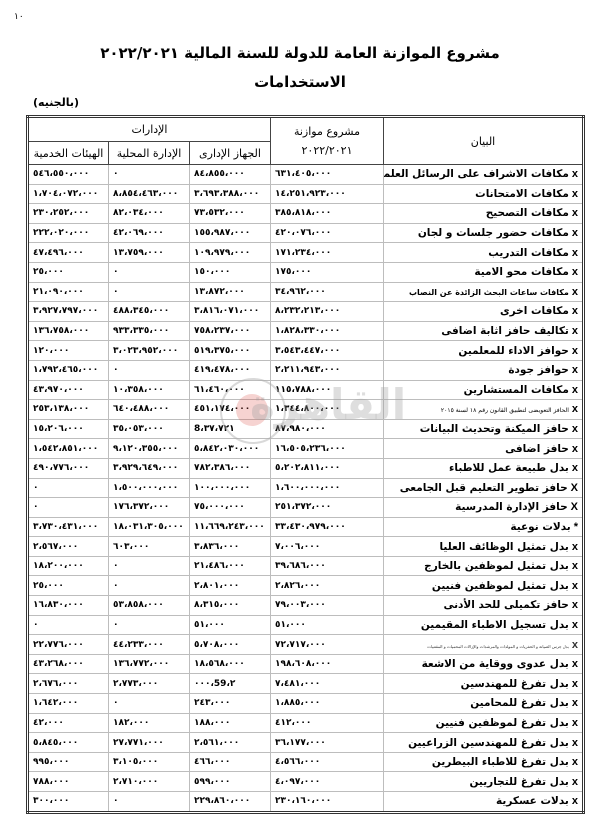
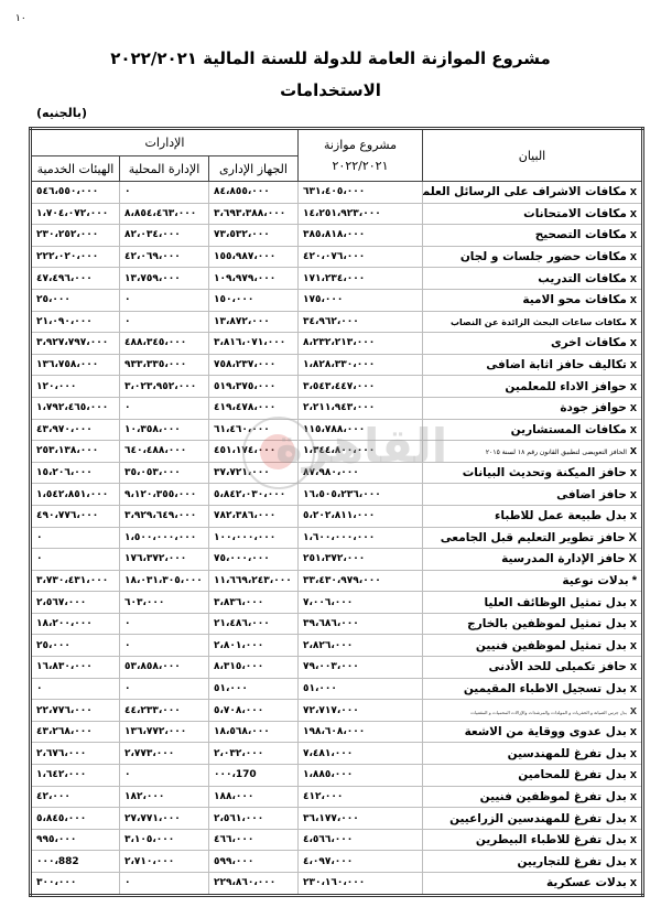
  ١٠
  مشروع الموازنة العامة للدولة للسنة المالية ٢٠٢٢/٢٠٢١
  الاستخدامات
  (بالجنيه)
  البيان	مشروع موازنة ٢٠٢٢/٢٠٢١	الإدارات
  الجهاز الإدارى	الإدارة المحلية	الهيئات الخدمية
  xمكافات الاشراف على الرسائل العلم	٦٣١،٤٠٥،٠٠٠	٨٤،٨٥٥،٠٠٠	٠	٥٤٦،٥٥٠،٠٠٠
  xمكافات الامتحانات	١٤،٢٥١،٩٢٣،٠٠٠	٣،٦٩٣،٣٨٨،٠٠٠	٨،٨٥٤،٤٦٣،٠٠٠	١،٧٠٤،٠٧٢،٠٠٠
  xمكافات التصحيح	٣٨٥،٨١٨،٠٠٠	٧٣،٥٣٢،٠٠٠	٨٢،٠٣٤،٠٠٠	٢٣٠،٢٥٢،٠٠٠
  xمكافات حضور جلسات و لجان	٤٢٠،٠٧٦،٠٠٠	١٥٥،٩٨٧،٠٠٠	٤٢،٠٦٩،٠٠٠	٢٢٢،٠٢٠،٠٠٠
  xمكافات التدريب	١٧١،٢٣٤،٠٠٠	١٠٩،٩٧٩،٠٠٠	١٣،٧٥٩،٠٠٠	٤٧،٤٩٦،٠٠٠
  xمكافات محو الامية	١٧٥،٠٠٠	١٥٠،٠٠٠	٠	٢٥،٠٠٠
  xمكافات ساعات البحث الزائدة عن النصاب	٣٤،٩٦٢،٠٠٠	١٣،٨٧٢،٠٠٠	٠	٢١،٠٩٠،٠٠٠
  xمكافات اخرى	٨،٢٣٢،٢١٣،٠٠٠	٣،٨١٦،٠٧١،٠٠٠	٤٨٨،٣٤٥،٠٠٠	٣،٩٢٧،٧٩٧،٠٠٠
  xتكاليف حافز اثابة اضافى	١،٨٢٨،٣٣٠،٠٠٠	٧٥٨،٢٣٧،٠٠٠	٩٣٣،٣٣٥،٠٠٠	١٣٦،٧٥٨،٠٠٠
  xحوافز الاداء للمعلمين	٣،٥٤٣،٤٤٧،٠٠٠	٥١٩،٣٧٥،٠٠٠	٣،٠٢٣،٩٥٢،٠٠٠	١٢٠،٠٠٠
  xحوافز جودة	٢،٢١١،٩٤٣،٠٠٠	٤١٩،٤٧٨،٠٠٠	٠	١،٧٩٢،٤٦٥،٠٠٠
  xمكافات المستشارين	١١٥،٧٨٨،٠٠٠	٦١،٤٦٠،٠٠٠	١٠،٣٥٨،٠٠٠	٤٣،٩٧٠،٠٠٠
- xحافز الميكنة وتحديث البيانات	٨٧،٩٨٠،٠٠٠	٣٧،٧٢١،8	٣٥،٠٥٣،٠٠٠	١٥،٢٠٦،٠٠٠
+ xحافز الميكنة وتحديث البيانات	٨٧،٩٨٠،٠٠٠	٣٧،٧٢١،٠٠٠	٣٥،٠٥٣،٠٠٠	١٥،٢٠٦،٠٠٠
  xحافز اضافى	١٦،٥٠٥،٢٣٦،٠٠٠	٥،٨٤٢،٠٣٠،٠٠٠	٩،١٢٠،٣٥٥،٠٠٠	١،٥٤٢،٨٥١،٠٠٠
  xبدل طبيعة عمل للاطباء	٥،٢٠٢،٨١١،٠٠٠	٧٨٢،٣٨٦،٠٠٠	٣،٩٢٩،٦٤٩،٠٠٠	٤٩٠،٧٧٦،٠٠٠
  Xحافز تطوير التعليم قبل الجامعى	١،٦٠٠،٠٠٠،٠٠٠	١٠٠،٠٠٠،٠٠٠	١،٥٠٠،٠٠٠،٠٠٠	٠
  Xحافز الإدارة المدرسية	٢٥١،٣٧٢،٠٠٠	٧٥،٠٠٠،٠٠٠	١٧٦،٣٧٢،٠٠٠	٠
  *بدلات نوعية	٣٣،٤٣٠،٩٧٩،٠٠٠	١١،٦٦٩،٢٤٣،٠٠٠	١٨،٠٣١،٣٠٥،٠٠٠	٣،٧٣٠،٤٣١،٠٠٠
  xبدل تمثيل الوظائف العليا	٧،٠٠٦،٠٠٠	٣،٨٣٦،٠٠٠	٦٠٣،٠٠٠	٢،٥٦٧،٠٠٠
  xبدل تمثيل لموظفين بالخارج	٣٩،٦٨٦،٠٠٠	٢١،٤٨٦،٠٠٠	٠	١٨،٢٠٠،٠٠٠
  xبدل تمثيل لموظفين فنيين	٢،٨٢٦،٠٠٠	٢،٨٠١،٠٠٠	٠	٢٥،٠٠٠
  xحافز تكميلى للحد الأدنى	٧٩،٠٠٣،٠٠٠	٨،٣١٥،٠٠٠	٥٣،٨٥٨،٠٠٠	١٦،٨٣٠،٠٠٠
  xبدل تسجيل الاطباء المقيمين	٥١،٠٠٠	٥١،٠٠٠	٠	٠
  xبدل عدوى ووقاية من الاشعة	١٩٨،٦٠٨،٠٠٠	١٨،٥٦٨،٠٠٠	١٣٦،٧٧٢،٠٠٠	٤٣،٢٦٨،٠٠٠
- xبدل تفرغ للمهندسين	٧،٤٨١،٠٠٠	٢،59،٠٠٠	٢،٧٧٣،٠٠٠	٢،٦٧٦،٠٠٠
+ xبدل تفرغ للمهندسين	٧،٤٨١،٠٠٠	٢،٠٣٢،٠٠٠	٢،٧٧٣،٠٠٠	٢،٦٧٦،٠٠٠
- xبدل تفرغ للمحامين	١،٨٨٥،٠٠٠	٢٤٣،٠٠٠	٠	١،٦٤٢،٠٠٠
+ xبدل تفرغ للمحامين	١،٨٨٥،٠٠٠	170،٠٠٠	٠	١،٦٤٢،٠٠٠
  xبدل تفرغ لموظفين فنيين	٤١٢،٠٠٠	١٨٨،٠٠٠	١٨٢،٠٠٠	٤٢،٠٠٠
  xبدل تفرغ للمهندسين الزراعيين	٣٦،١٧٧،٠٠٠	٢،٥٦١،٠٠٠	٢٧،٧٧١،٠٠٠	٥،٨٤٥،٠٠٠
  xبدل تفرغ للاطباء البيطرين	٤،٥٦٦،٠٠٠	٤٦٦،٠٠٠	٣،١٠٥،٠٠٠	٩٩٥،٠٠٠
- xبدل تفرغ للتجاريين	٤،٠٩٧،٠٠٠	٥٩٩،٠٠٠	٢،٧١٠،٠٠٠	٧٨٨،٠٠٠
+ xبدل تفرغ للتجاريين	٤،٠٩٧،٠٠٠	٥٩٩،٠٠٠	٢،٧١٠،٠٠٠	882،٠٠٠
  xبدلات عسكرية	٢٣٠،١٦٠،٠٠٠	٢٢٩،٨٦٠،٠٠٠	٠	٣٠٠،٠٠٠
  القاهرة
